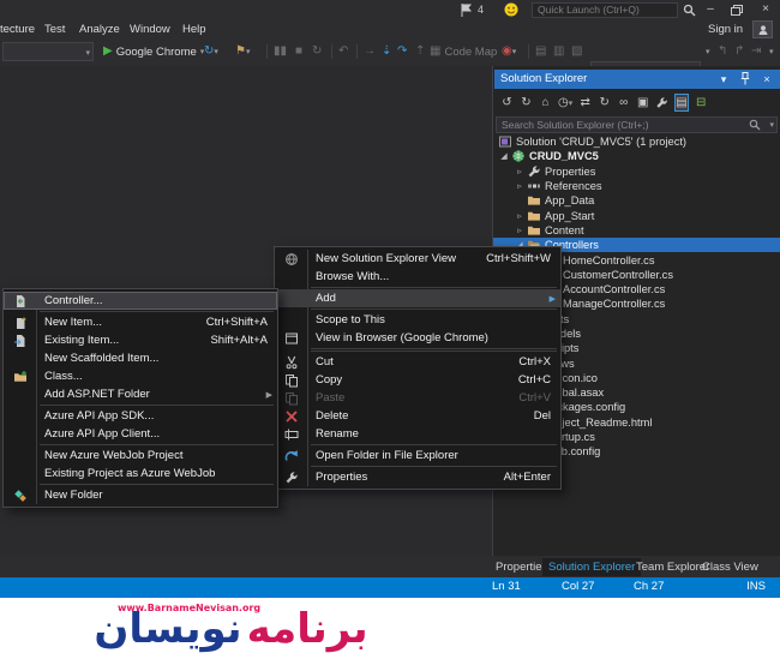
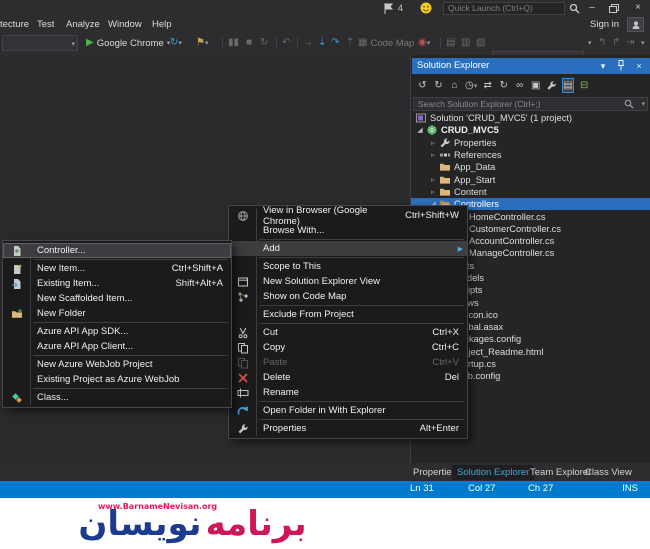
  4
  Quick Launch (Ctrl+Q)
  –
  ×
  tecture
  Test
  Analyze
  Window
  Help
  Sign in
  ▶
  Google Chrome
  ↻
  ⚑
  ▮▮
  ■
  ↻
  ↶
  →
  ⇣
  ↷
  ⇡
  ▦
  Code Map
  ◉
  ▤
  ▥
  ▧
  ↰
  ↱
  ⇥
  Solution Explorer
  ▾
  ×
  ↺
  ↻
  ⌂
  ◷
  ⇄
  ↻
  ∞
  ▣
  ▤
  ⊟
  Search Solution Explorer (Ctrl+;)
  Solution 'CRUD_MVC5' (1 project)
  CRUD_MVC5
  Properties
  References
  App_Data
  App_Start
  Content
  ntrollers
  HomeController.cs
  CustomerController.cs
  AccountController.cs
  ManageController.cs
  bal.asax
  kages.config
  ject_Readme.html
  rtup.cs
  b.config
- New Solution Explorer View
+ View in Browser (Google Chrome)
  Ctrl+Shift+W
  Browse With...
  Add
  Scope to This
- View in Browser (Google Chrome)
+ New Solution Explorer View
+ Show on Code Map
+ Exclude From Project
  Cut
  Ctrl+X
  Copy
  Ctrl+C
  Paste
  Ctrl+V
  Delete
  Del
  Rename
- Open Folder in File Explorer
+ Open Folder in With Explorer
  Properties
  Alt+Enter
  Controller...
  New Item...
  Ctrl+Shift+A
  Existing Item...
  Shift+Alt+A
  New Scaffolded Item...
- Class...
+ New Folder
- Add ASP.NET Folder
  Azure API App SDK...
  Azure API App Client...
  New Azure WebJob Project
  Existing Project as Azure WebJob
- New Folder
+ Class...
  Propertie
  Solution Explorer
  Team Explorer
  Class View
  Ln 31
  Col 27
  Ch 27
  INS
  www.BarnameNevisan.org
  برنامه
  نویسان
